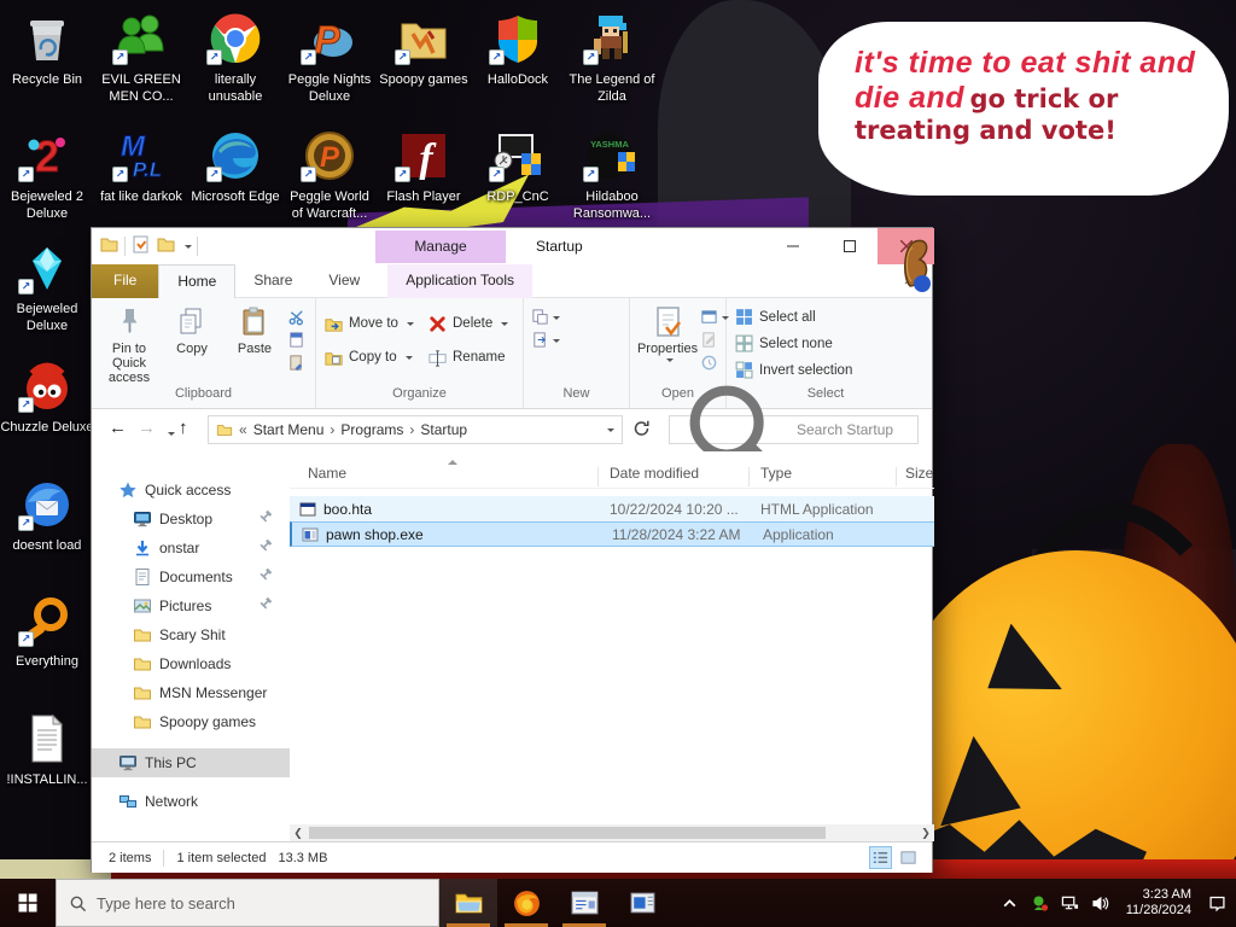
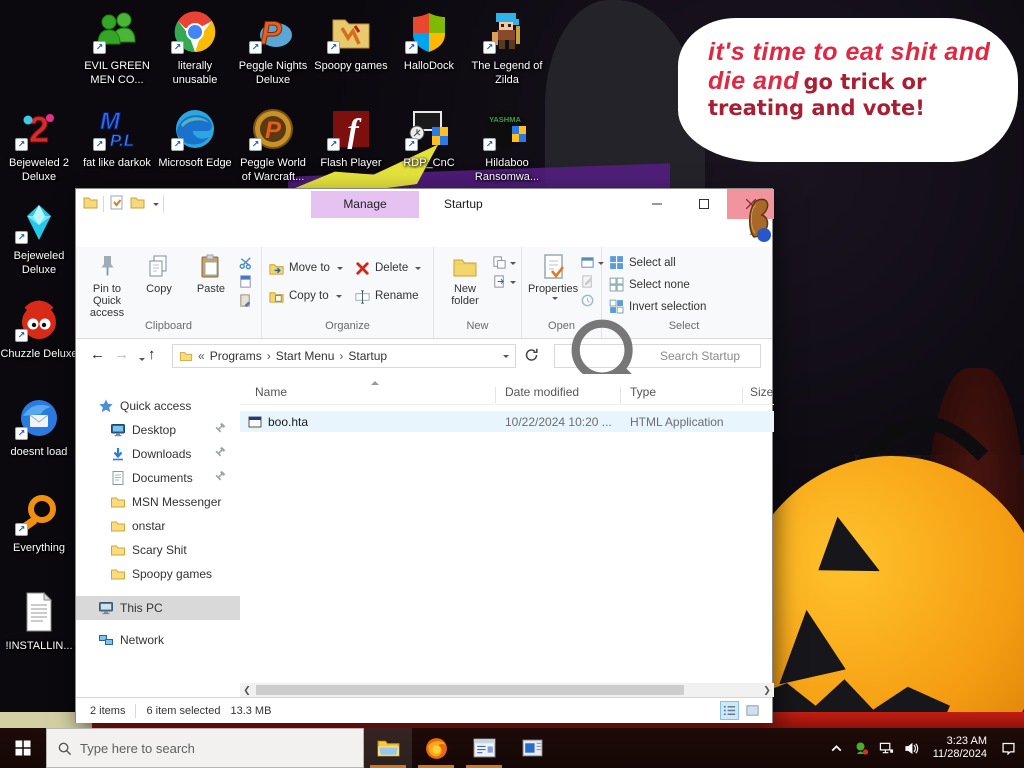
  it's time to eat shit and die and go trick or treating and vote!
- Recycle Bin
  ↗
  EVIL GREEN MEN CO...
  ↗
  literally unusable
  P
  ↗
  Peggle Nights Deluxe
  ↗
  Spoopy games
  ↗
  HalloDock
  ↗
  The Legend of Zilda
  2
  ↗
  Bejeweled 2 Deluxe
  M
  P.L
  ↗
  fat like darkok
  ↗
  Microsoft Edge
  P
  ↗
  Peggle World of Warcraft...
  f
  ↗
  Flash Player
  ↗
  RDP_CnC
  YASHMA
  ↗
  Hildaboo Ransomwa...
  ↗
  Bejeweled Deluxe
  ↗
  Chuzzle Delux
  ↗
  doesnt load
  ↗
  Everything
  !INSTALLIN...
  Manage
  Startup
- File
- Home
- Share
- View
- Application Tools
  Pin to Quick access
  Copy
  Paste
  Clipboard
  Move to
  Delete
  Copy to
  Rename
  Organize
+ New folder
  New
  Properties
  Open
  Select all
  Select none
  Invert selection
  Select
  ←
  →
  ↑
  «
- Start Menu
+ Programs
  ›
- Programs
+ Start Menu
  ›
  Startup
  Search Startup
  Quick access
  Desktop
- onstar
+ Downloads
  Documents
- Pictures
- Scary Shit
+ MSN Messenger
- Downloads
+ onstar
- MSN Messenger
+ Scary Shit
  Spoopy games
  This PC
  Network
  Name
  Date modified
  Type
  Size
  boo.hta
  10/22/2024 10:20 ...
  HTML Application
- pawn shop.exe
- 11/28/2024 3:22 AM
- Application
  ❮
  ❯
  2 items
- 1 item selected
+ 6 item selected
  13.3 MB
  Type here to search
  3:23 AM
  11/28/2024
